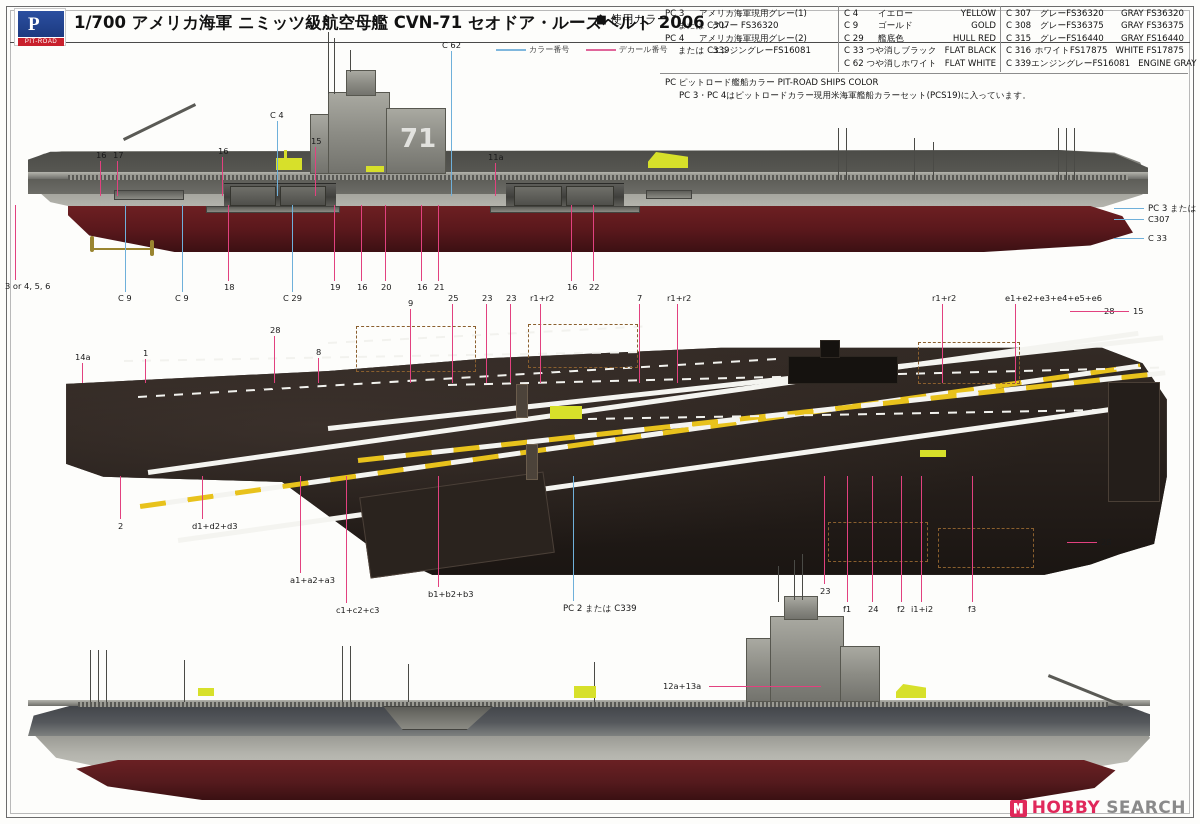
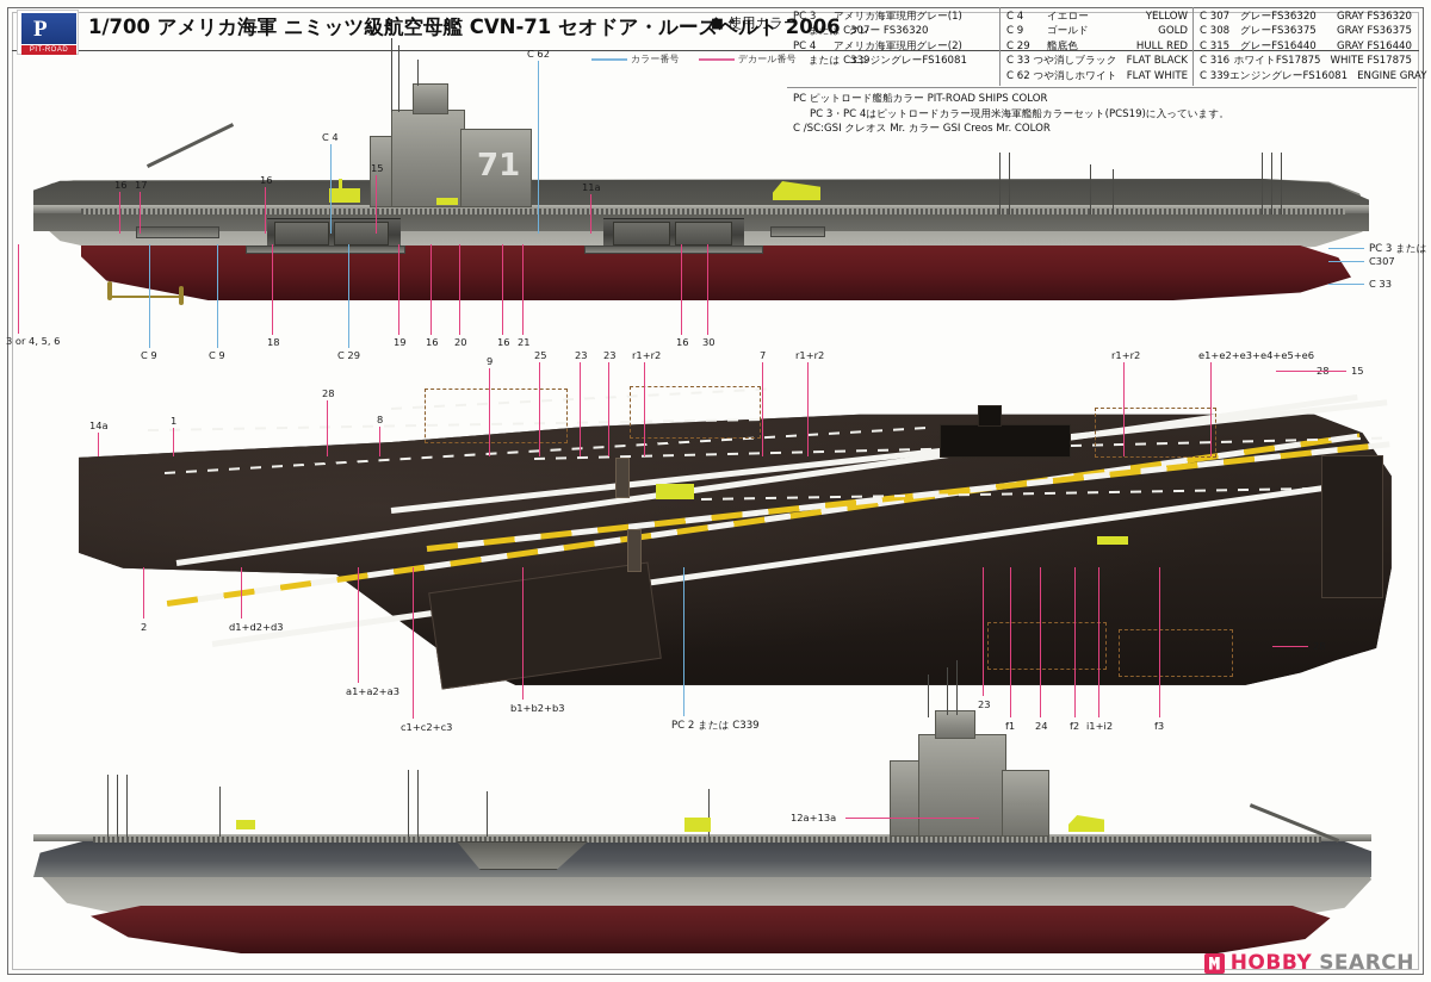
  P
  1/700 アメリカ海軍 ニミッツ級航空母艦 CVN-71 セオドア・ルーズベルト 2006
  ■ 使用カラー
  PC 3
  アメリカ海軍現用グレー(1)
  グレー FS36320
  PC 4
  アメリカ海軍現用グレー(2)
  エンジングレーFS16081
  C 4
  イエロー
  YELLOW
  C 9
  ゴールド
  GOLD
  C 29
  艦底色
  HULL RED
  C 33
  つや消しブラック
  FLAT BLACK
  C 62
  つや消しホワイト
  FLAT WHITE
  C 307
  グレーFS36320
  GRAY FS36320
  C 308
  グレーFS36375
  GRAY FS36375
  C 315
  グレーFS16440
  GRAY FS16440
  C 316
  ホワイトFS17875
  WHITE FS17875
  C 339
  エンジングレーFS16081
  PC ピットロード艦船カラー PIT-ROAD SHIPS COLOR
  PC 3・PC 4はピットロードカラー現用米海軍艦船カラーセット(PCS19)に入っています。
+ C /SC:GSI クレオス Mr. カラー GSI Creos Mr. COLOR
  カラー番号
  デカール番号
  71
  C 62
  C 4
  16
  17
  16
  15
  11a
  3 or 4, 5, 6
  C 9
  C 9
  18
  C 29
  19
  16
  20
  16
  21
  16
- 22
+ 30
  PC 3 または
  C307
  C 33
  9
  25
  23
  23
  r1+r2
  7
  r1+r2
  r1+r2
  e1+e2+e3+e4+e5+e6
  15
  28
  8
  14a
  1
  2
  d1+d2+d3
  a1+a2+a3
  c1+c2+c3
  b1+b2+b3
  PC 2 または C339
  23
  f1
  24
  f2
  i1+i2
  f3
  12a+13a
  HOBBY
  SEARCH
